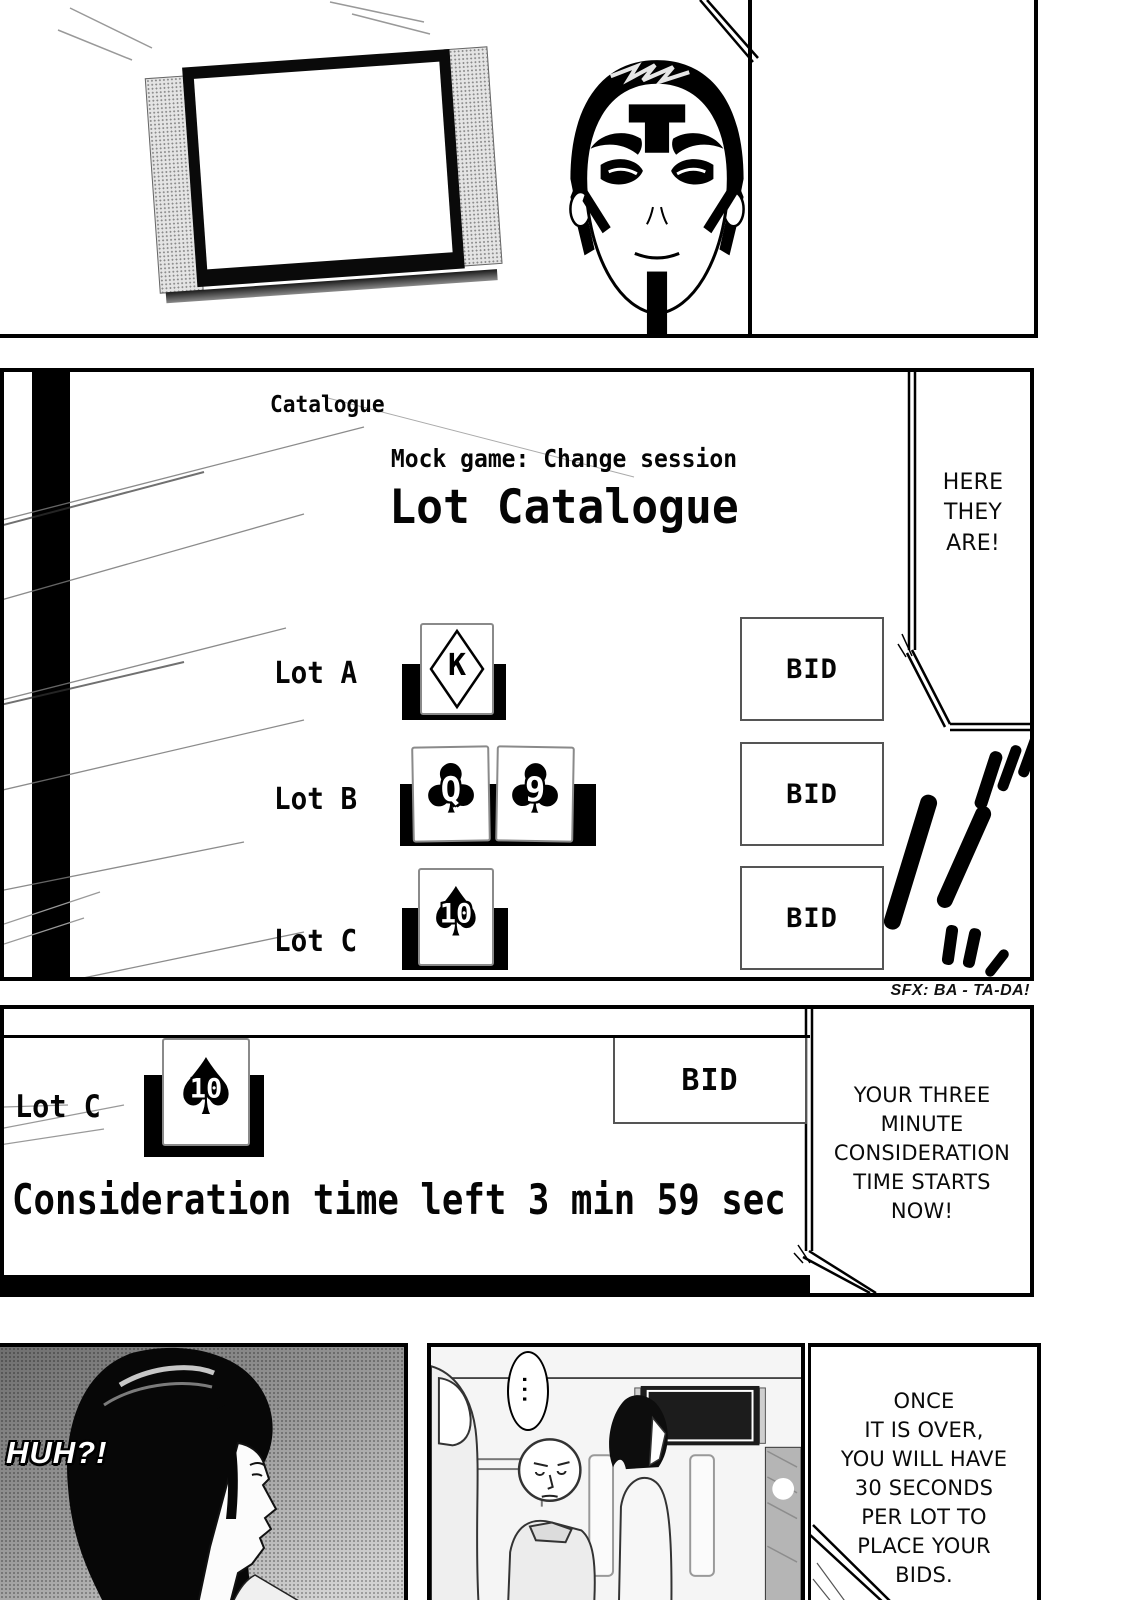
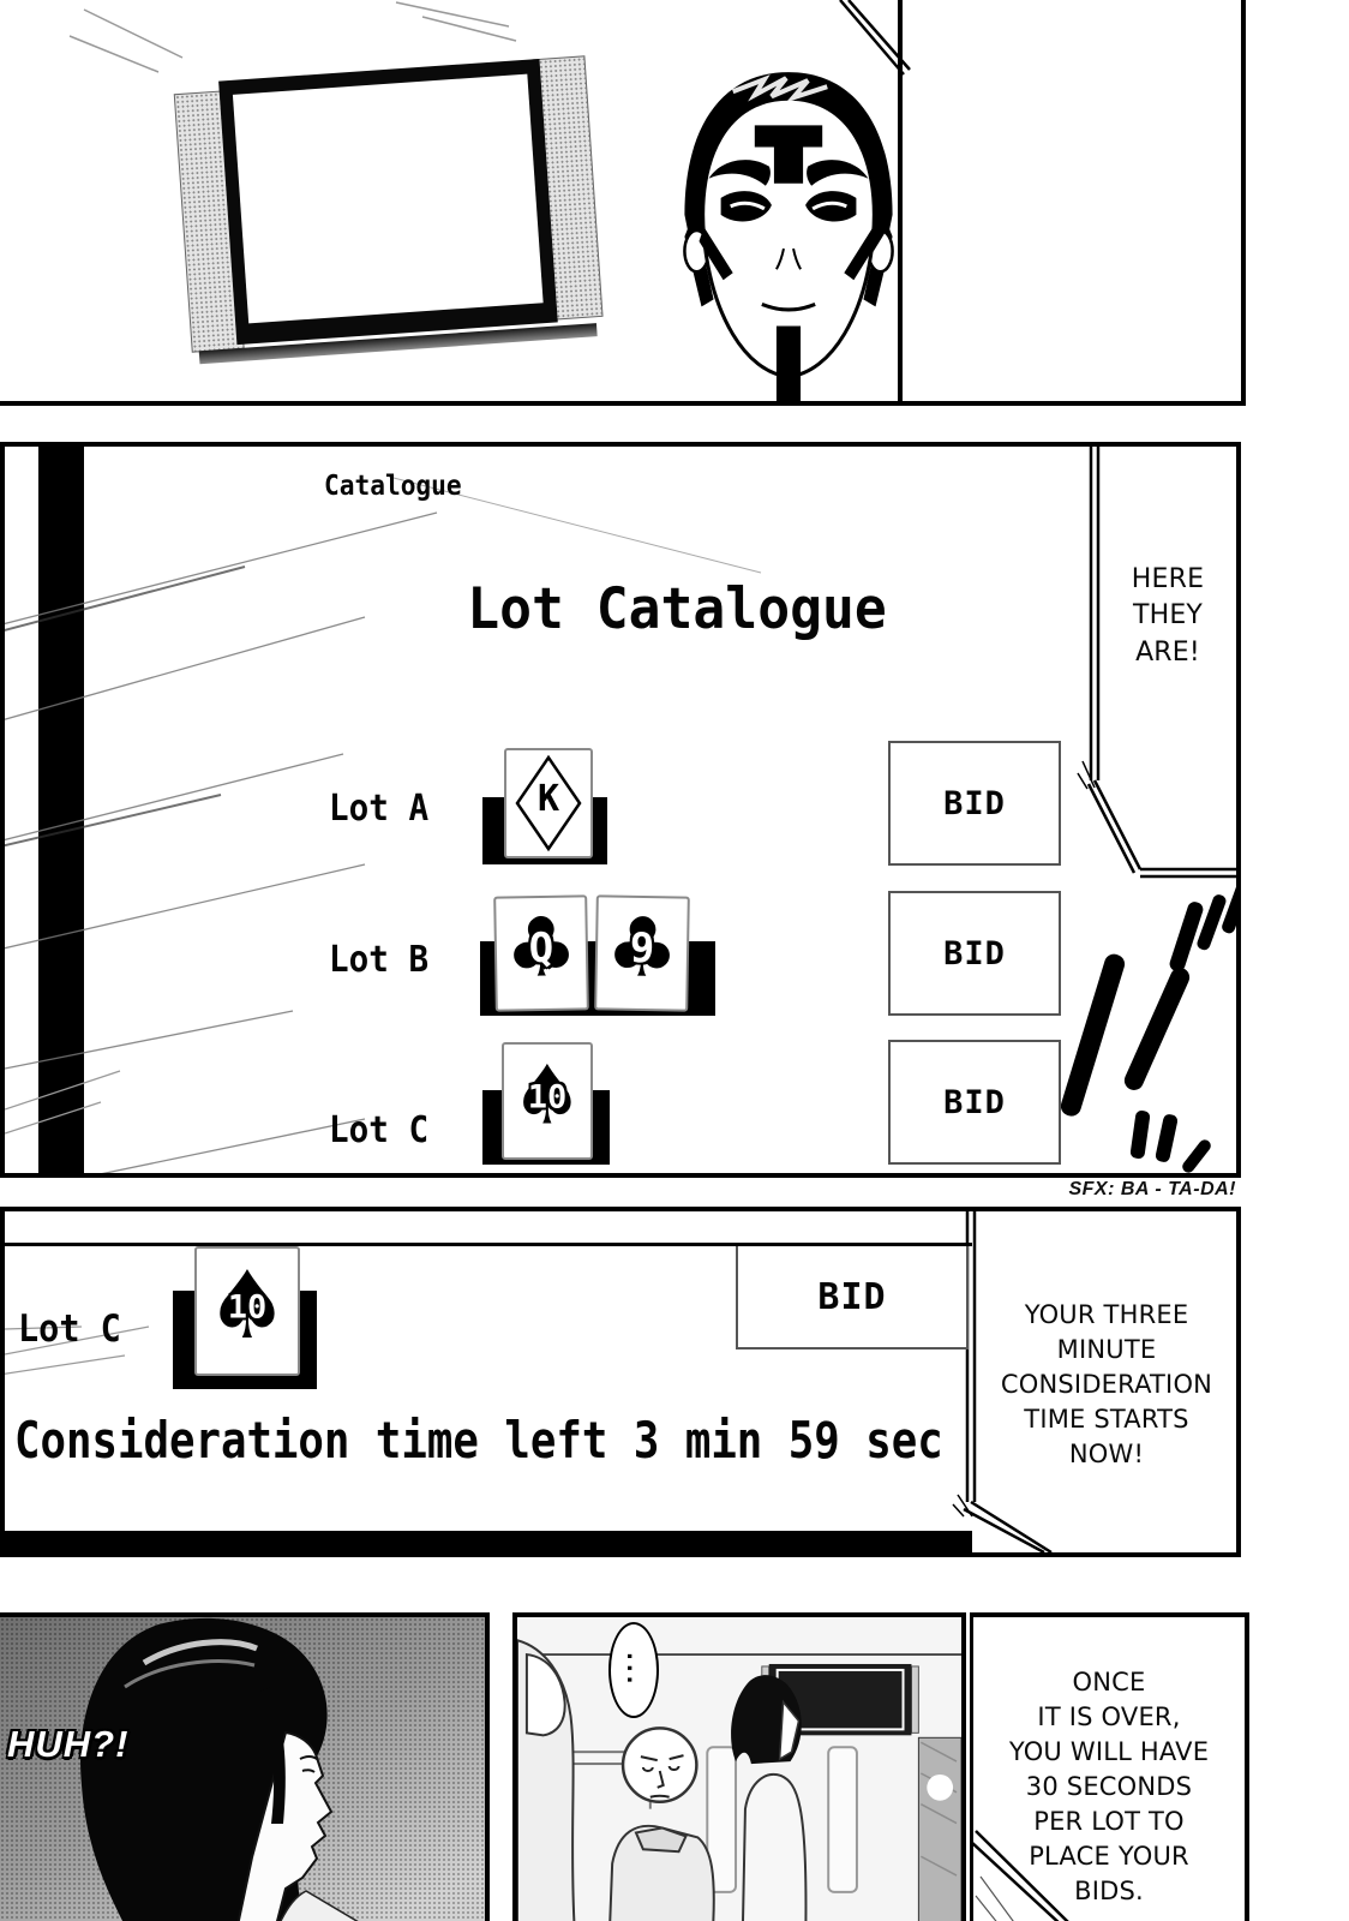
  Catalogue
- Mock game: Change session
  Lot Catalogue
  Lot A
  K
  BID
  Lot B
  ♣
  Q
  ♣
  9
  BID
  Lot C
  ♠
  10
  BID
  HERE
  THEY
  ARE!
  SFX: BA - TA-DA!
  Lot C
  ♠
  10
  BID
  Consideration time left 3 min 59 sec
  YOUR THREE
  MINUTE
  CONSIDERATION
  TIME STARTS
  NOW!
  HUH?!
  ONCE
  IT IS OVER,
  YOU WILL HAVE
  30 SECONDS
  PER LOT TO
  PLACE YOUR
  BIDS.
